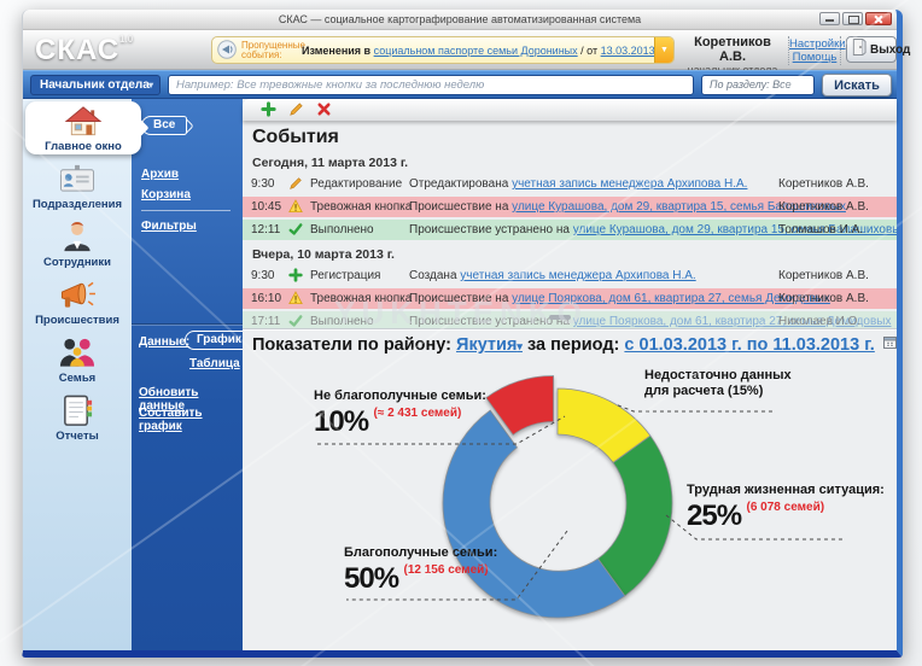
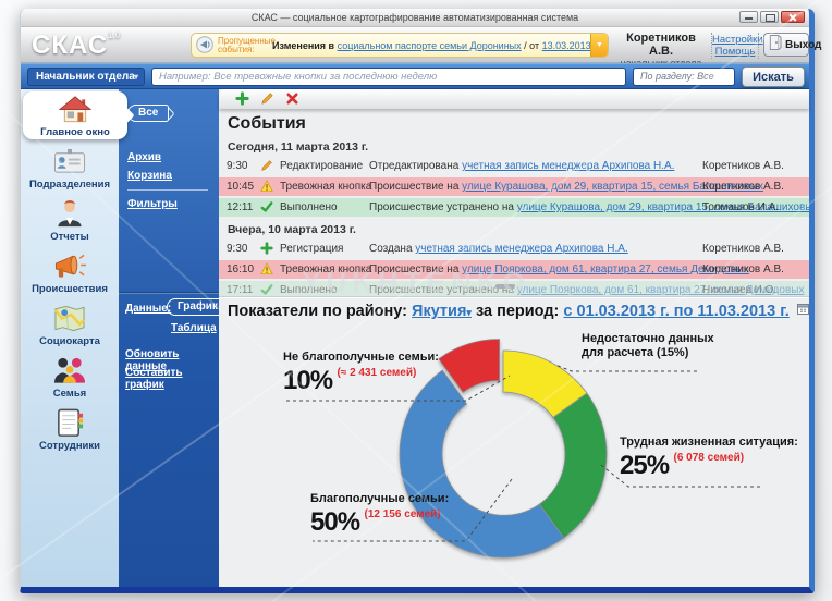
  СКАС — социальное картографирование автоматизированная система
  СКАС1.0
  Пропущенны события:
  Изменения в социальном паспорте семьи Дорониных / от 13.03.2013
  Коретников А.В.
  Настройк
  Помоь
  Выход
  Начальник отдела
  ▾
  Например: Все тревожные кнопки за последнюю неделю
  По разделу: Вс
  Искать
  Главное окно
  Подразделения
- Сотрудники
+ Отчеты
  Происшествия
+ Социокарта
  Семья
- Отчеты
+ Сотрудники
  Все
  Архив
  Корзина
  Фильтры
  Данные:
  График
  Таблица
  Обновить данные
  Составить график
  События
  Сегодня, 11 марта 2013 г.
  9:30
  Редактирование
  Отредактирована учетная запись менеджра Архипова Н.А.
  Коретников А.В.
  10:45
  Тревожная кнопка
  Происшествие на улице Курашова,ом 29, квартира 15, семья Балашиховых
  Коретников А.В.
  12:11
  Выполнено
  Происшествие устранено на уице Курашова, дом 29, квартира 15, семья Балашиховы
  Толмашов И.А.
  Вчера, 10 марта 2013 г.
  9:30
  Регистрация
  Создана учетная зпись менеджера Архипова Н.А.
  Коретников А.В.
  16:10
  Тревожная кнопка
  Происшествие на улице Пояркова, дом 61, квартира 27, семья Демиовых
  Коретников А.В.
  17:11
  Выполнено
  Происшествие устранено на улице Пояркова, дом 61, квартира 27, семья Демидовых
  Николаев И.О.
  Показатели по райну: Якутия▾ за период: с 01.03.2013. по 11.03.2013 г.
  Не багополучные семьи:
  10% (≈ 2 431 семей)
  Недостточно данных
  для расчета (15%)
  Трудная жизненная ситуация:
  25% (6 078 семей)
  Благополучныееьи:
  50% (12 156 семей)
  YUKHTENKO
